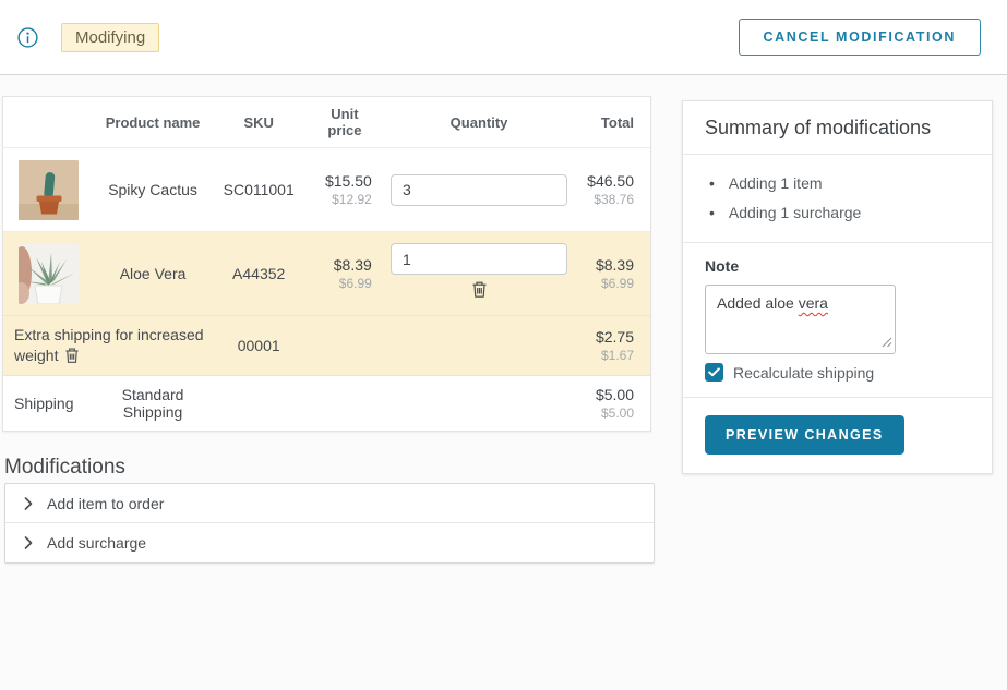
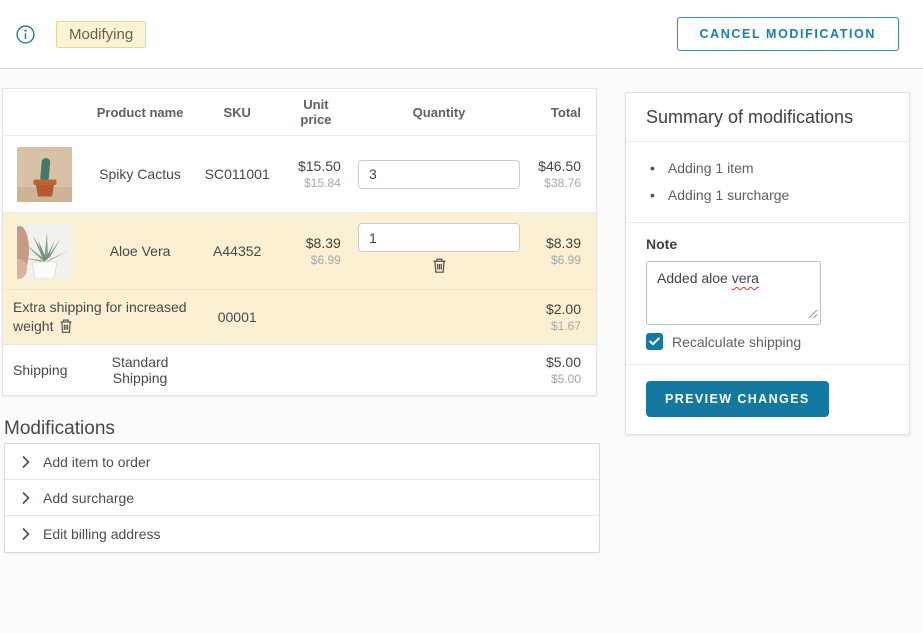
  Modifying
  CANCEL MODIFICATION
  Product name
  SKU
  Unit price
  Quantity
  Total
  Spiky Cactus
  SC011001
  $15.50
- $12.92
+ $15.84
  3
  $46.50
  $38.76
  Aloe Vera
  A44352
  $8.39
  $6.99
  1
  $8.39
  $6.99
  Extra shipping for increased weight
  00001
- $2.75
+ $2.00
  $1.67
  Shipping
  Standard Shipping
  $5.00
  $5.00
  Summary of modifications
  Adding 1 item
  Adding 1 surcharge
  Note
  Added aloe vera
  Recalculate shipping
  PREVIEW CHANGES
  Modifications
  Add item to order
  Add surcharge
+ Edit billing address
